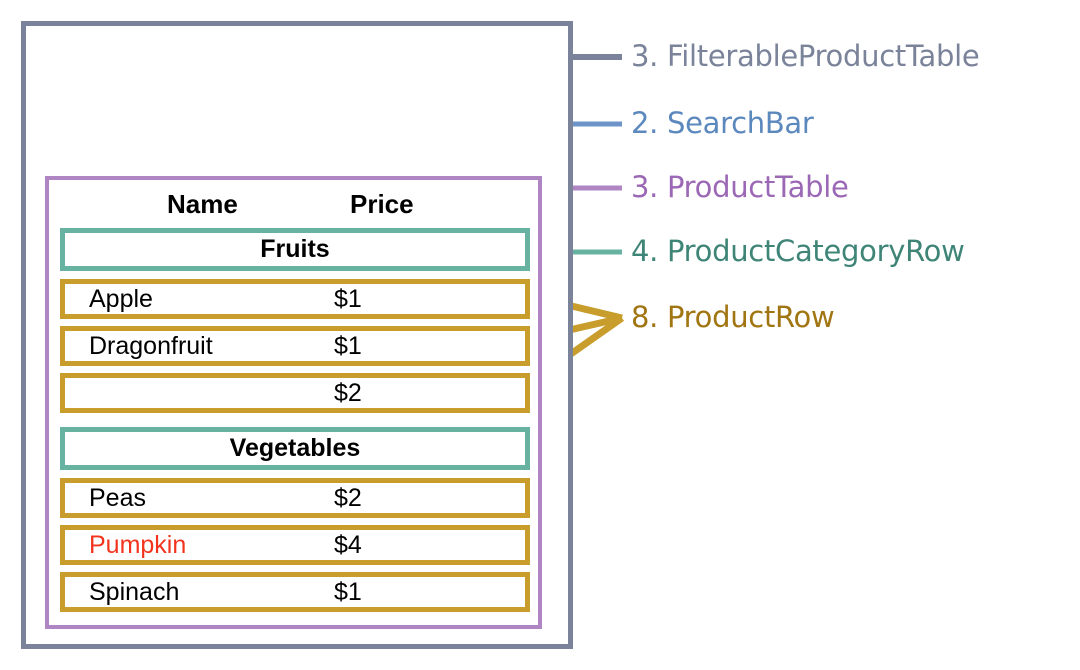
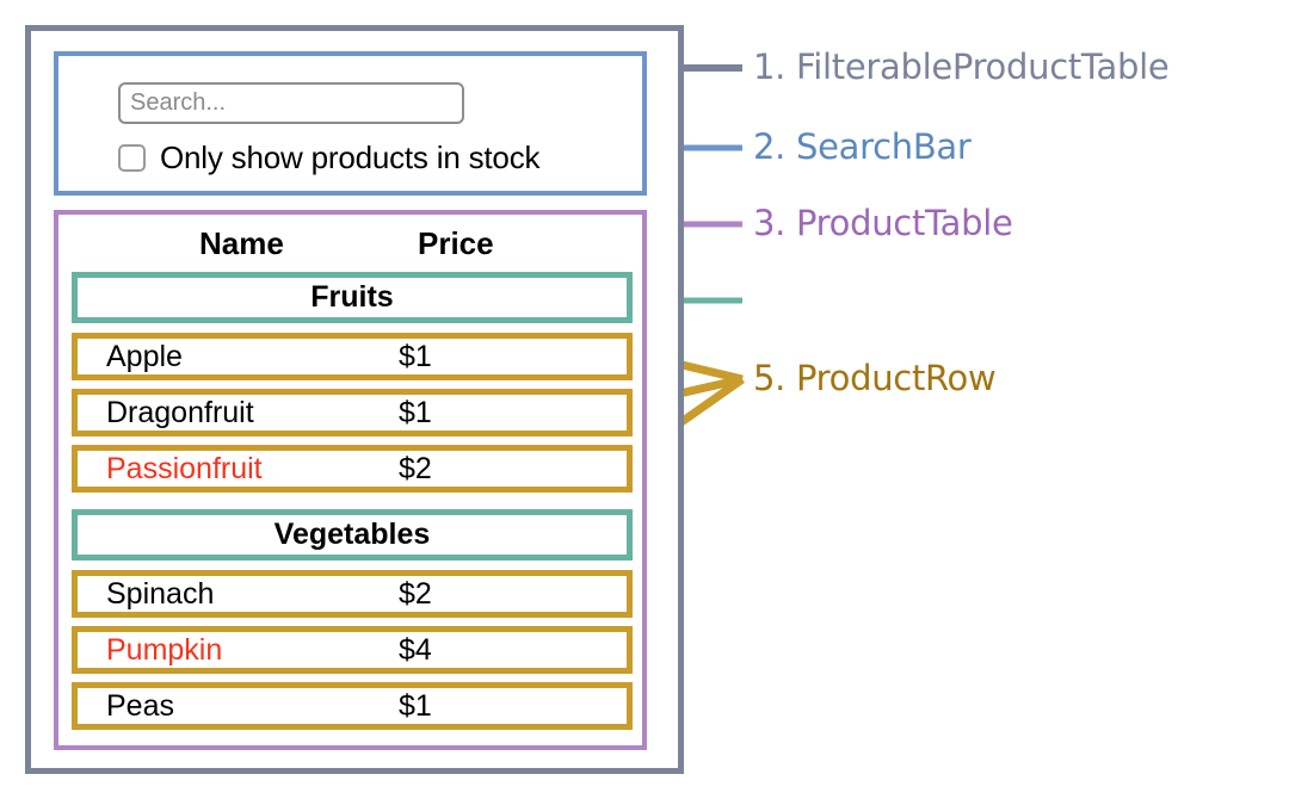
- 3. FilterableProductTable
+ 1. FilterableProductTable
  2. SearchBar
  3. ProductTable
- 4. ProductCategoryRow
- 8. ProductRow
+ 5. ProductRow
+ Search...
+ Only show products in stock
  Name
  Price
  Fruits
  Apple
  $1
  Dragonfruit
  $1
+ Passionfruit
  $2
  Vegetables
- Peas
+ Spinach
  $2
  Pumpkin
  $4
- Spinach
+ Peas
  $1
